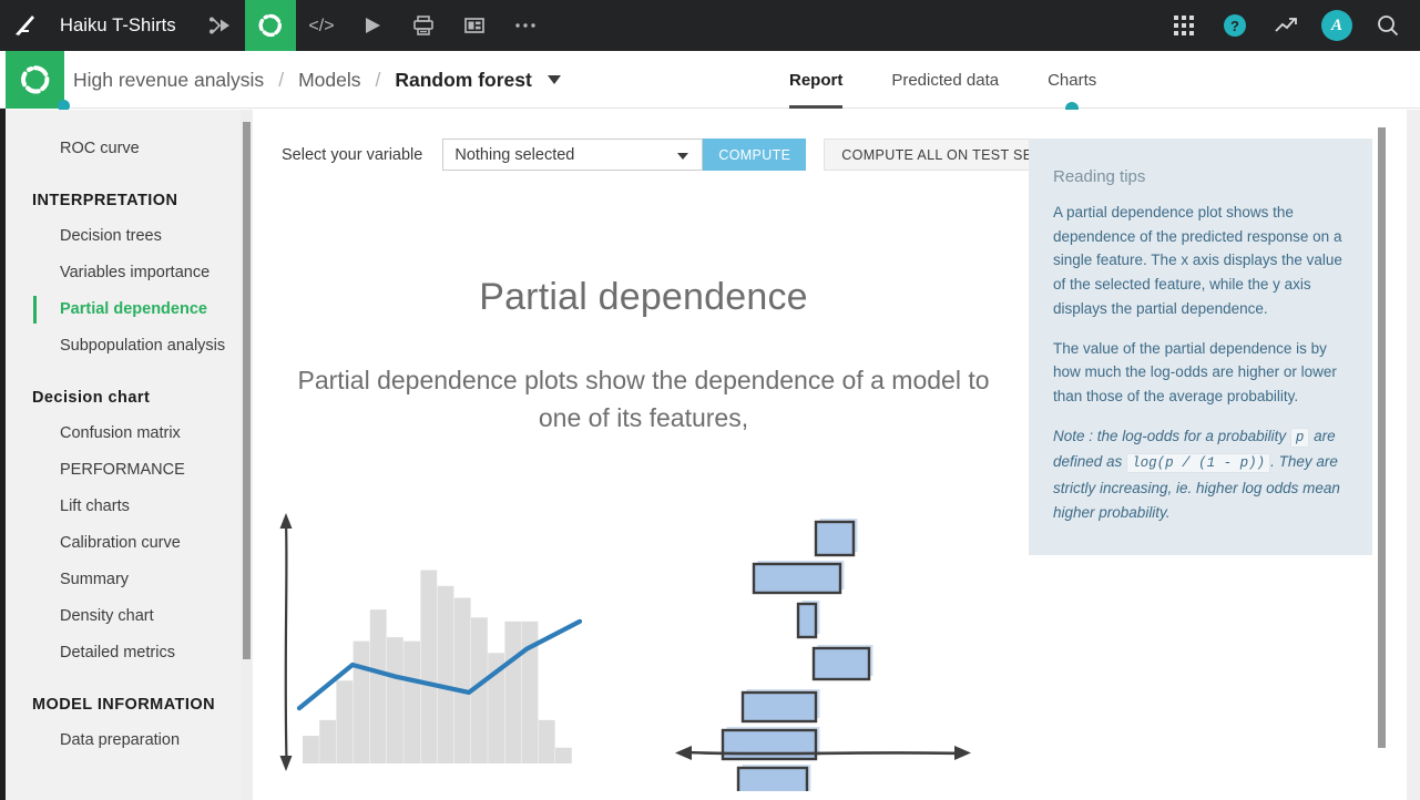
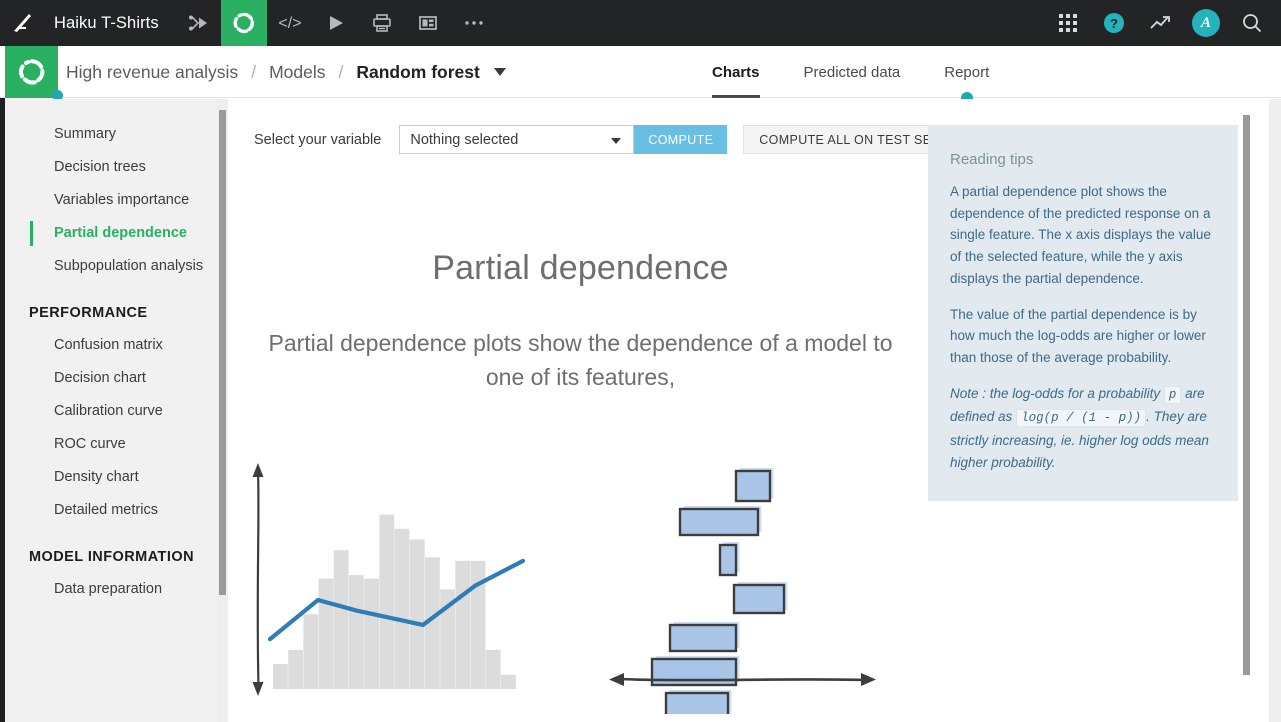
  Haiku T-Shirts
  </>
  ?
  A
  High revenue analysis
  /
  Models
  /
  Random forest
- Report
+ Charts
  Predicted data
- Charts
+ Report
- ROC curve
+ Summary
- INTERPRETATION
  Decision trees
  Variables importance
  Partial dependence
  Subpopulation analysis
- Decision chart
+ PERFORMANCE
  Confusion matrix
- PERFORMANCE
+ Decision chart
- Lift charts
  Calibration curve
- Summary
+ ROC curve
  Density chart
  Detailed metrics
  MODEL INFORMATION
  Data preparation
  Select your variable
  Nothing selected
  COMPUTE
  COMPUTE ALL ON TEST S
  Partial dependence
  Partial dependence plots show the dependence of a model to one of its features,
  Reading tips
  A partial dependence plot shows the dependence of the predicted response on a single feature. The x axis displays the value of the selected feature, while the y axis displays the partial dependence.
  The value of the partial dependence is by how much the log-odds are higher or lower than those of the average probability.
  Note : the log-odds for a probability p are defined as log(p / (1 - p)) . They are strictly increasing, ie. higher log odds mean higher probability.
